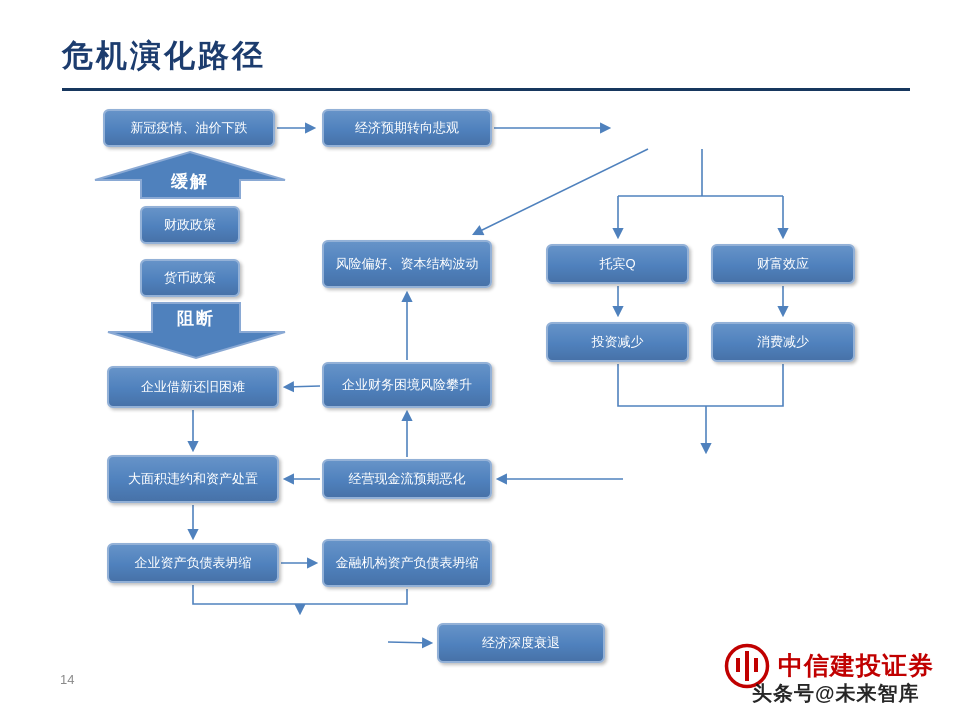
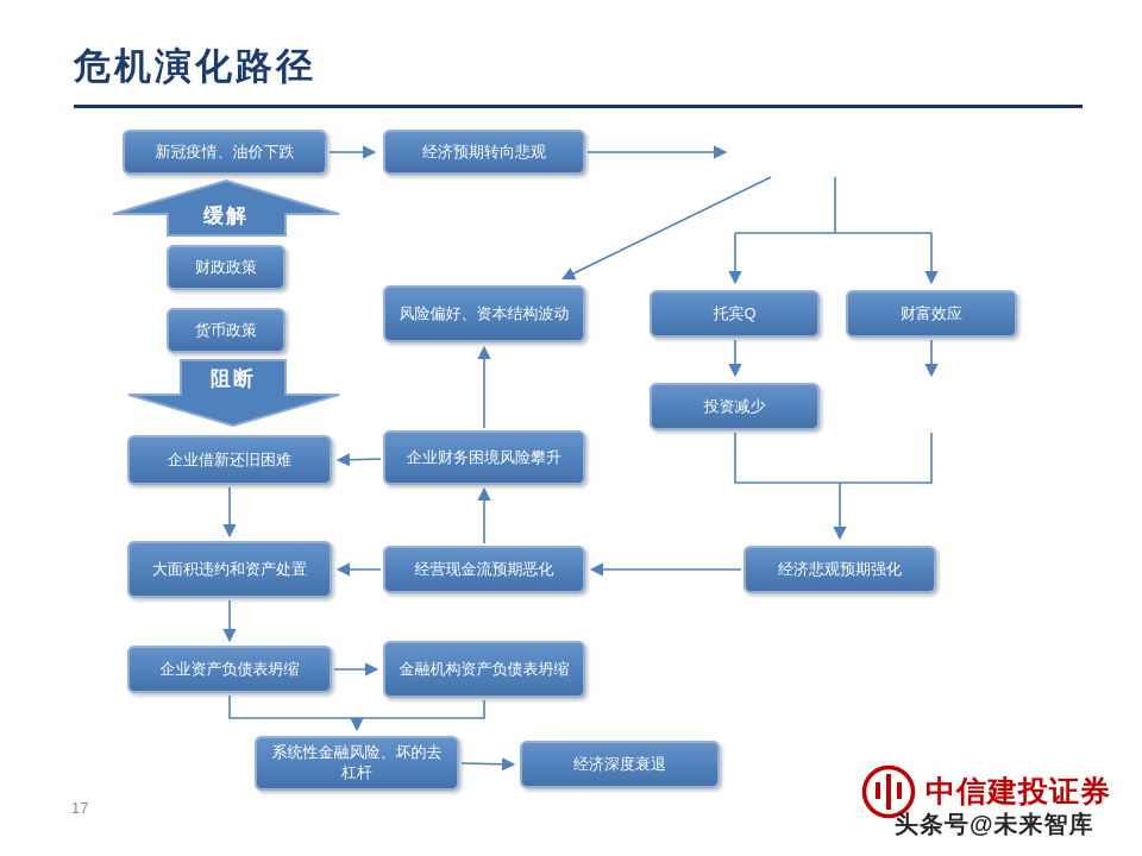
  危机演化路径
  缓解
  阻断
  新冠疫情、油价下跌
  经济预期转向悲观
  财政政策
  货币政策
  风险偏好、资本结构波动
  托宾Q
  财富效应
  投资减少
- 消费减少
  企业借新还旧困难
  企业财务困境风险攀升
  大面积违约和资产处置
  经营现金流预期恶化
+ 经济悲观预期强化
  企业资产负债表坍缩
  金融机构资产负债表坍缩
+ 系统性金融风险、坏的去杠杆
  经济深度衰退
- 14
+ 17
  中信建投证券
  头条号@未来智库
